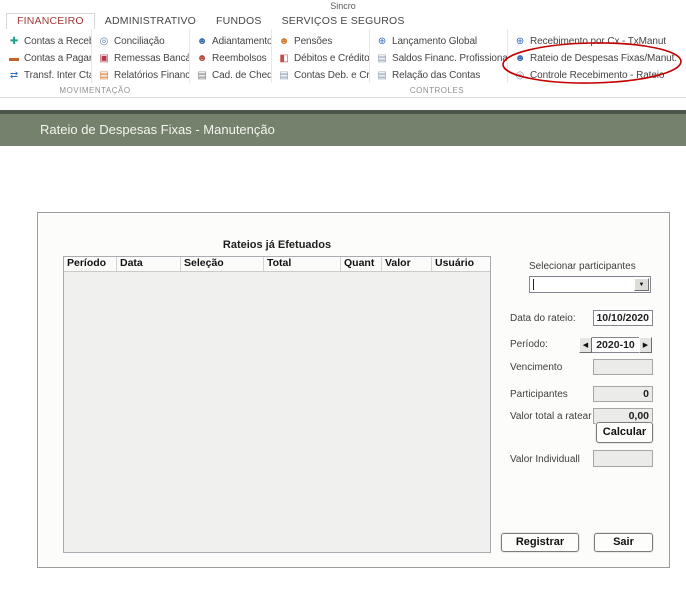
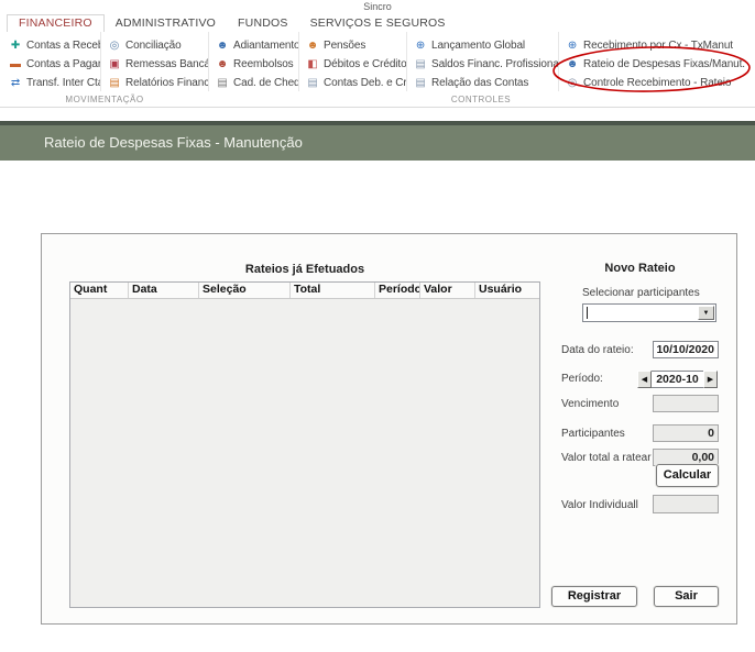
  Sincro
  FINANCEIRO
  ADMINISTRATIVO
  FUNDOS
  SERVIÇOS E SEGUROS
  ✚
  Contas a Rece
  ▬
  Contas a Pagar
  ⇄
  Transf. Inter Ct
  ◎
  Conciliação
  ▣
  Remessas Bancá
  ▤
  Relatórios Financ
  ☻
  Adiantamento
  ☻
  Reembolsos
  ▤
  Cad. de Cheq
  ☻
  Pensões
  ◧
  Débitos e Crédito
  ▤
  Contas Deb. e Cr
  ⊕
  Lançamento Global
  ▤
  Saldos Financ. Profissiona
  ▤
  Relação das Contas
  ⊕
  Recebimento por Cx - TxManut
  ☻
  Rateio de Despesas Fixas/Manut.
  ◎
  Controle Recebimento - Rato
  MOVIMENTAÇÃO
  CONTROLES
  Rateio de Despesas Fixas - Manutenção
  Rateios já Efetuados
- Período
+ Quant
  Data
  Seleção
  Total
- Quant
+ Período
  Valor
  Usuário
+ Novo Rateio
  Selecionar participantes
  Data do rateio:
  10/10/2020
  Período:
  2020-10
  Vencimento
  Participantes
  0
  Valor total a ratear
  0,00
  Calcular
  Valor Individuall
  Registrar
  Sair
